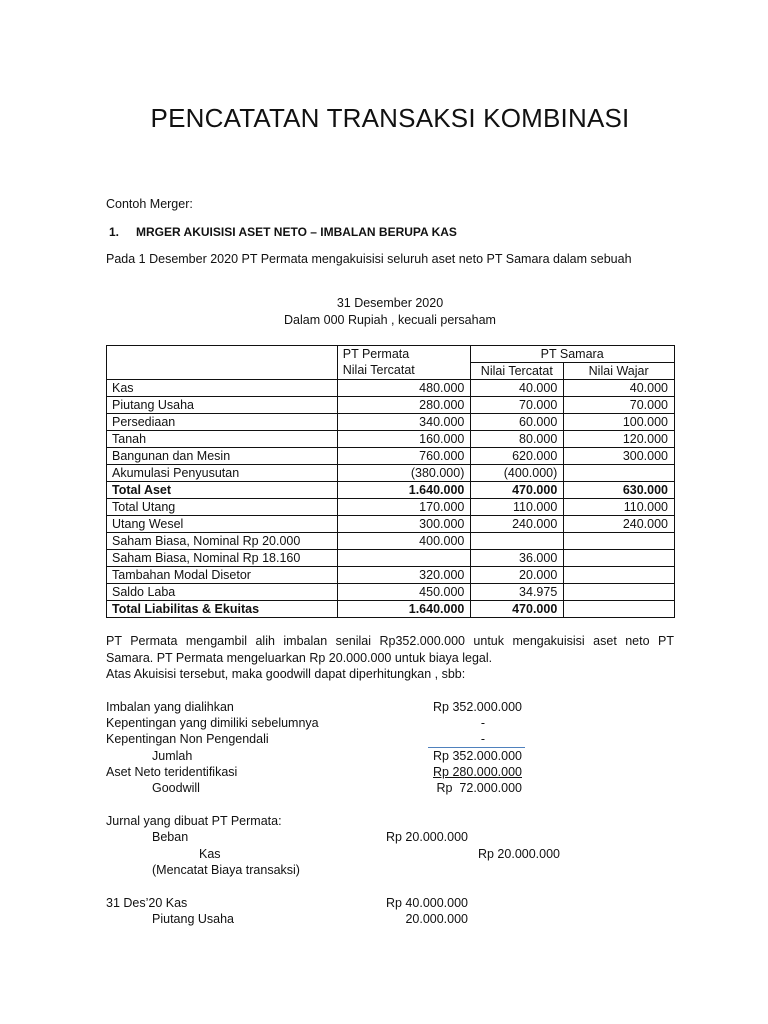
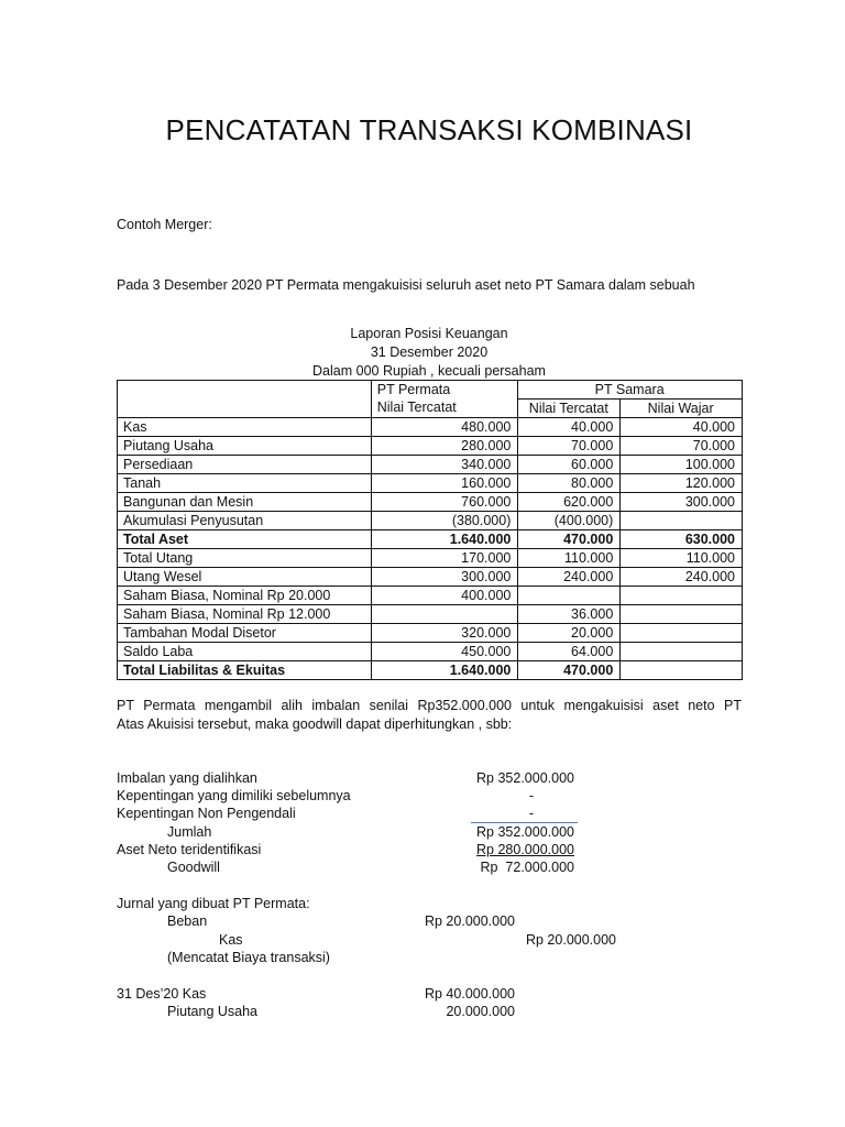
  PENCATATAN TRANSAKSI KOMBINASI
  Contoh Merger:
- 1. MRGER AKUISISI ASET NETO – IMBALAN BERUPA KAS
- Pada 1 Desember 2020 PT Permata mengakuisisi seluruh aset neto PT Samara dalam sebuah
+ Pada 3 Desember 2020 PT Permata mengakuisisi seluruh aset neto PT Samara dalam sebuah
+ Laporan Posisi Keuangan
  31 Desember 2020
  Dalam 000 Rupiah , kecuali persaham
  	PT Permata	PT Samara
  Nilai Tercatat	Nilai Tercatat	Nilai Wajar
  Kas	480.000	40.000	40.000
  Piutang Usaha	280.000	70.000	70.000
  Persediaan	340.000	60.000	100.000
  Tanah	160.000	80.000	120.000
  Bangunan dan Mesin	760.000	620.000	300.000
  Akumulasi Penyusutan	(380.000)	(400.000)
  Total Aset	1.640.000	470.000	630.000
  Total Utang	170.000	110.000	110.000
  Utang Wesel	300.000	240.000	240.000
  Saham Biasa, Nominal Rp 20.000	400.000
- Saham Biasa, Nominal Rp 18.160		36.000
+ Saham Biasa, Nominal Rp 12.000		36.000
  Tambahan Modal Disetor	320.000	20.000
- Saldo Laba	450.000	34.975
+ Saldo Laba	450.000	64.000
  Total Liabilitas & Ekuitas	1.640.000	470.000
  PT Permata mengambil alih imbalan senilai Rp352.000.000 untuk mengakuisisi aset neto PT
- Samara. PT Permata mengeluarkan Rp 20.000.000 untuk biaya legal.
  Atas Akuisisi tersebut, maka goodwill dapat diperhitungkan , sbb:
  Imbalan yang dialihkan
  Rp 352.000.000
  Kepentingan yang dimiliki sebelumnya
  -
  Kepentingan Non Pengendali
  -
  Jumlah
  Rp 352.000.000
  Aset Neto teridentifikasi
  Rp 280.000.000
  Goodwill
  Rp 72.000.000
  Jurnal yang dibuat PT Permata:
  Beban
  Rp 20.000.000
  Kas
  Rp 20.000.000
  (Mencatat Biaya transaksi)
  31 Des’20 Kas
  Rp 40.000.000
  Piutang Usaha
  20.000.000
